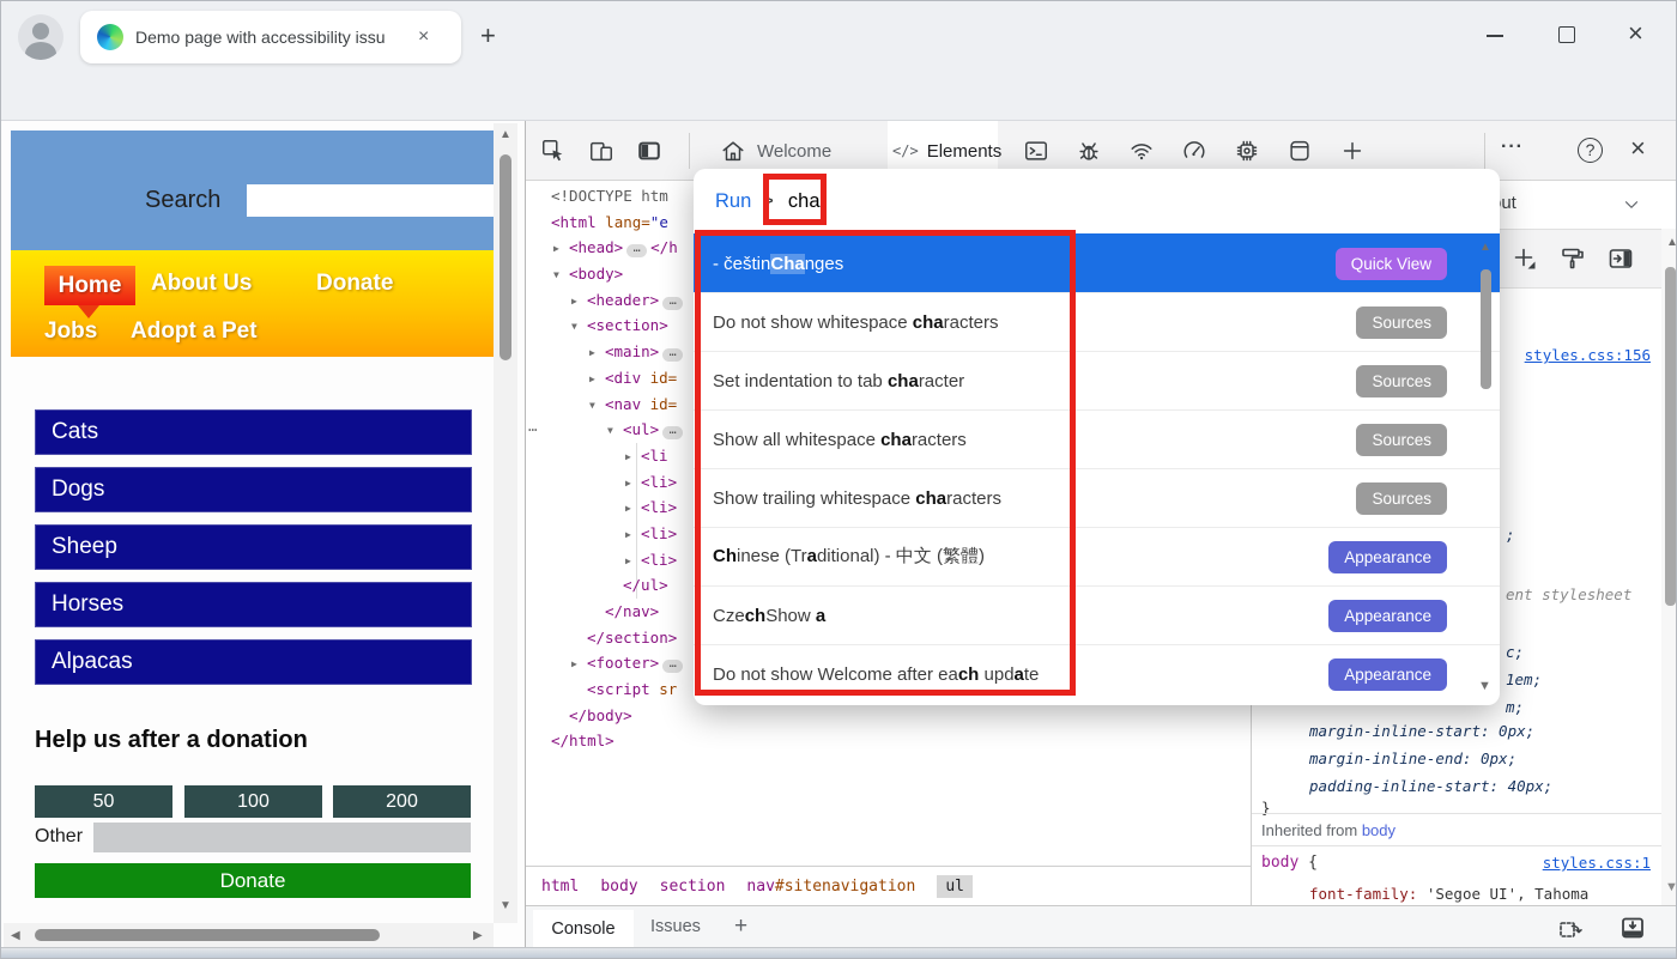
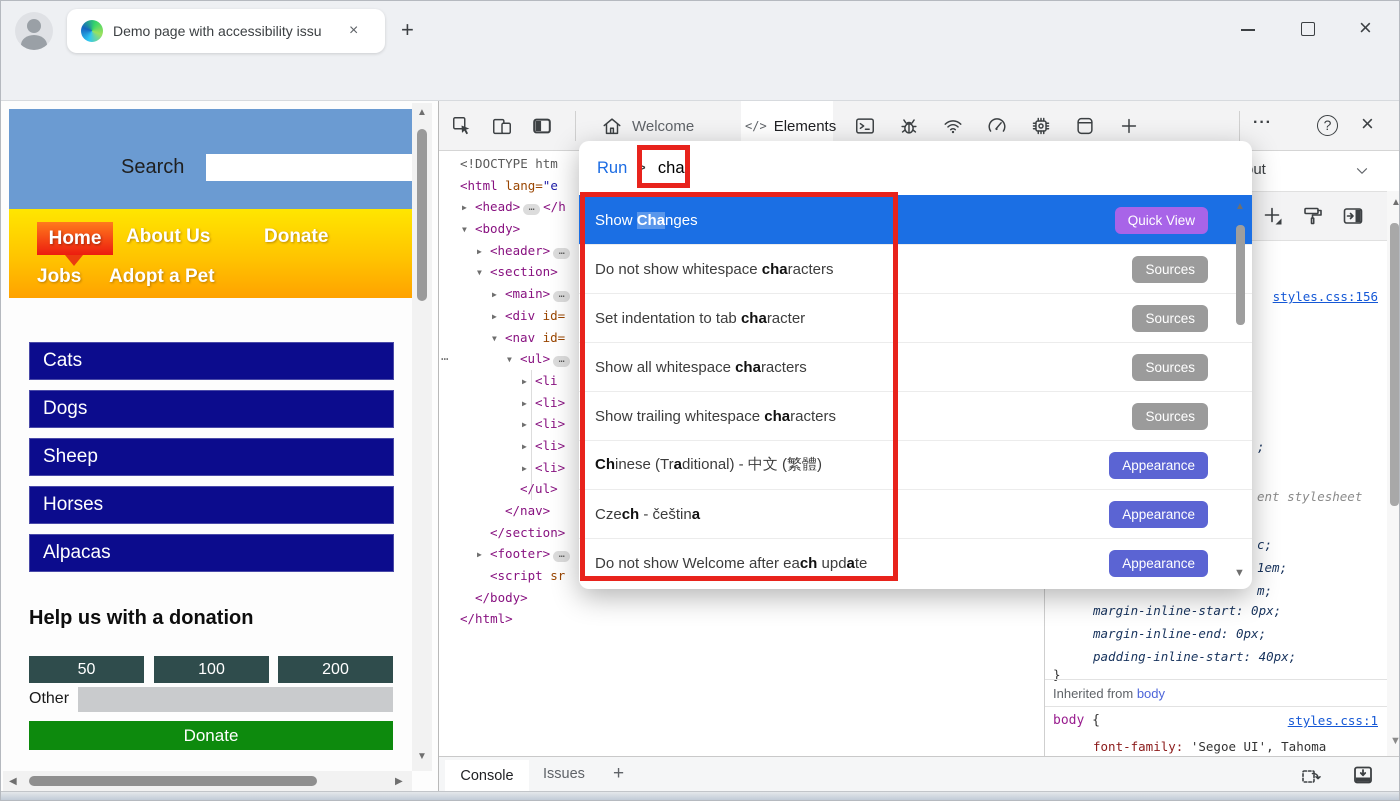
  Demo page with accessibility issu
  ×
  +
  ×
  Search
  Home
  About Us
  Donate
  Jobs
  Adopt a Pet
  Cats
  Dogs
  Sheep
  Horses
  Alpacas
- Help us after a donation
+ Help us with a donation
  50
  100
  200
  Other
  Donate
  ▲
  ▼
  ◀
  ▶
  Welcome
  </>
  Elements
  ···
  ?
  ×
  <!DOCTYPE htm
  <html lang="e
  ▶ <head> … </h
  ▼ <body>
  ▶ <header> …
  ▼ <section>
  ▶ <main> …
  ▶ <div id=
  ▼ <nav id=
  ⋯
  ▼ <ul> …
  ▶ <li
  ▶ <li>
  ▶ <li>
  ▶ <li>
  ▶ <li>
  </ul>
  </nav>
  </section>
  ▶ <footer> …
  <script sr
  </body>
  </html>
- html
- body
- section
- nav#sitenavigation
- ul
  ▲
  ▼
  styles.css:156
  ;
  ent stylesheet
  c;
  1em;
  m;
  margin-inline-start: 0px;
  margin-inline-end: 0px;
  padding-inline-start: 40px;
  }
  Inherited from body
  body {
  styles.css:1
  font-family: 'Segoe UI', Tahoma
  Console
  Issues
  +
  Run
  >
  cha
- - češtinChanges
+ Show Changes
  Quick View
  Do not show whitespace characters
  Sources
  Set indentation to tab character
  Sources
  Show all whitespace characters
  Sources
  Show trailing whitespace characters
  Sources
  Chinese (Traditional) - 中文 (繁體)
  Appearance
- CzechShow a
+ Czech - čeština
  Appearance
  Do not show Welcome after each update
  Appearance
  ▲
  ▼
